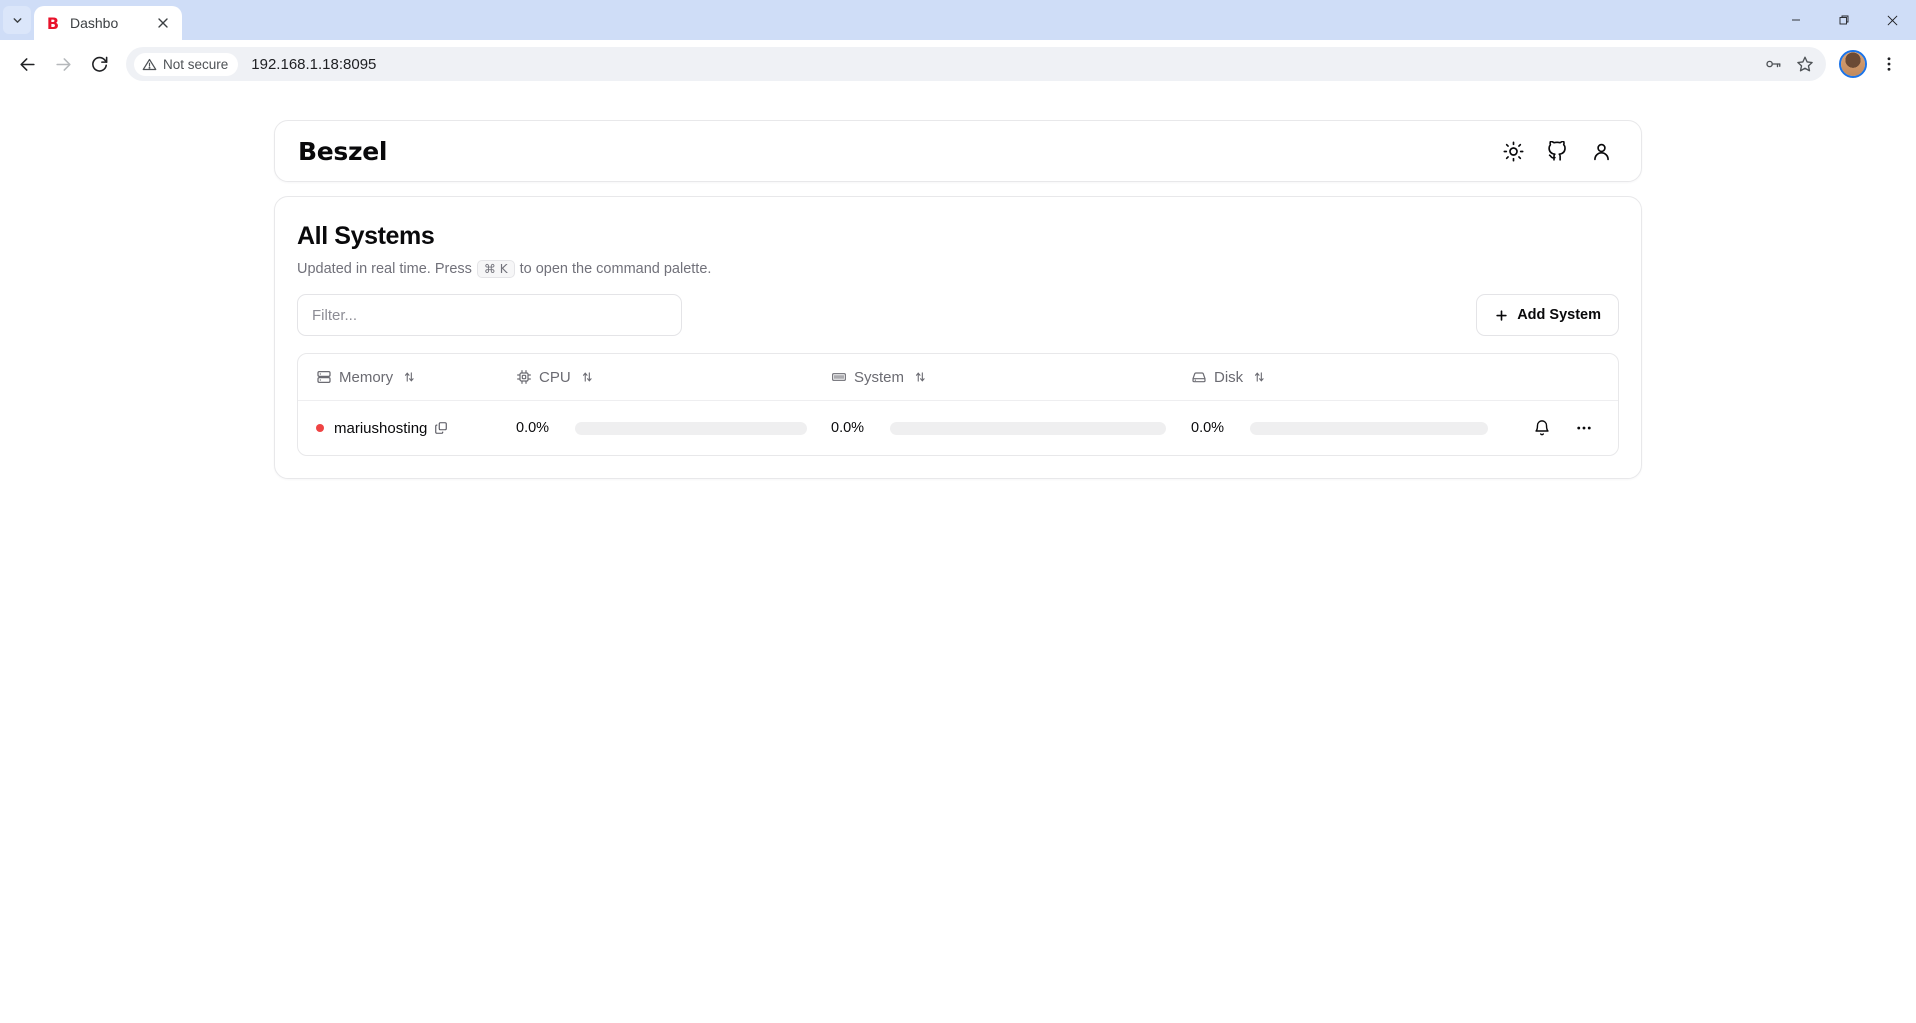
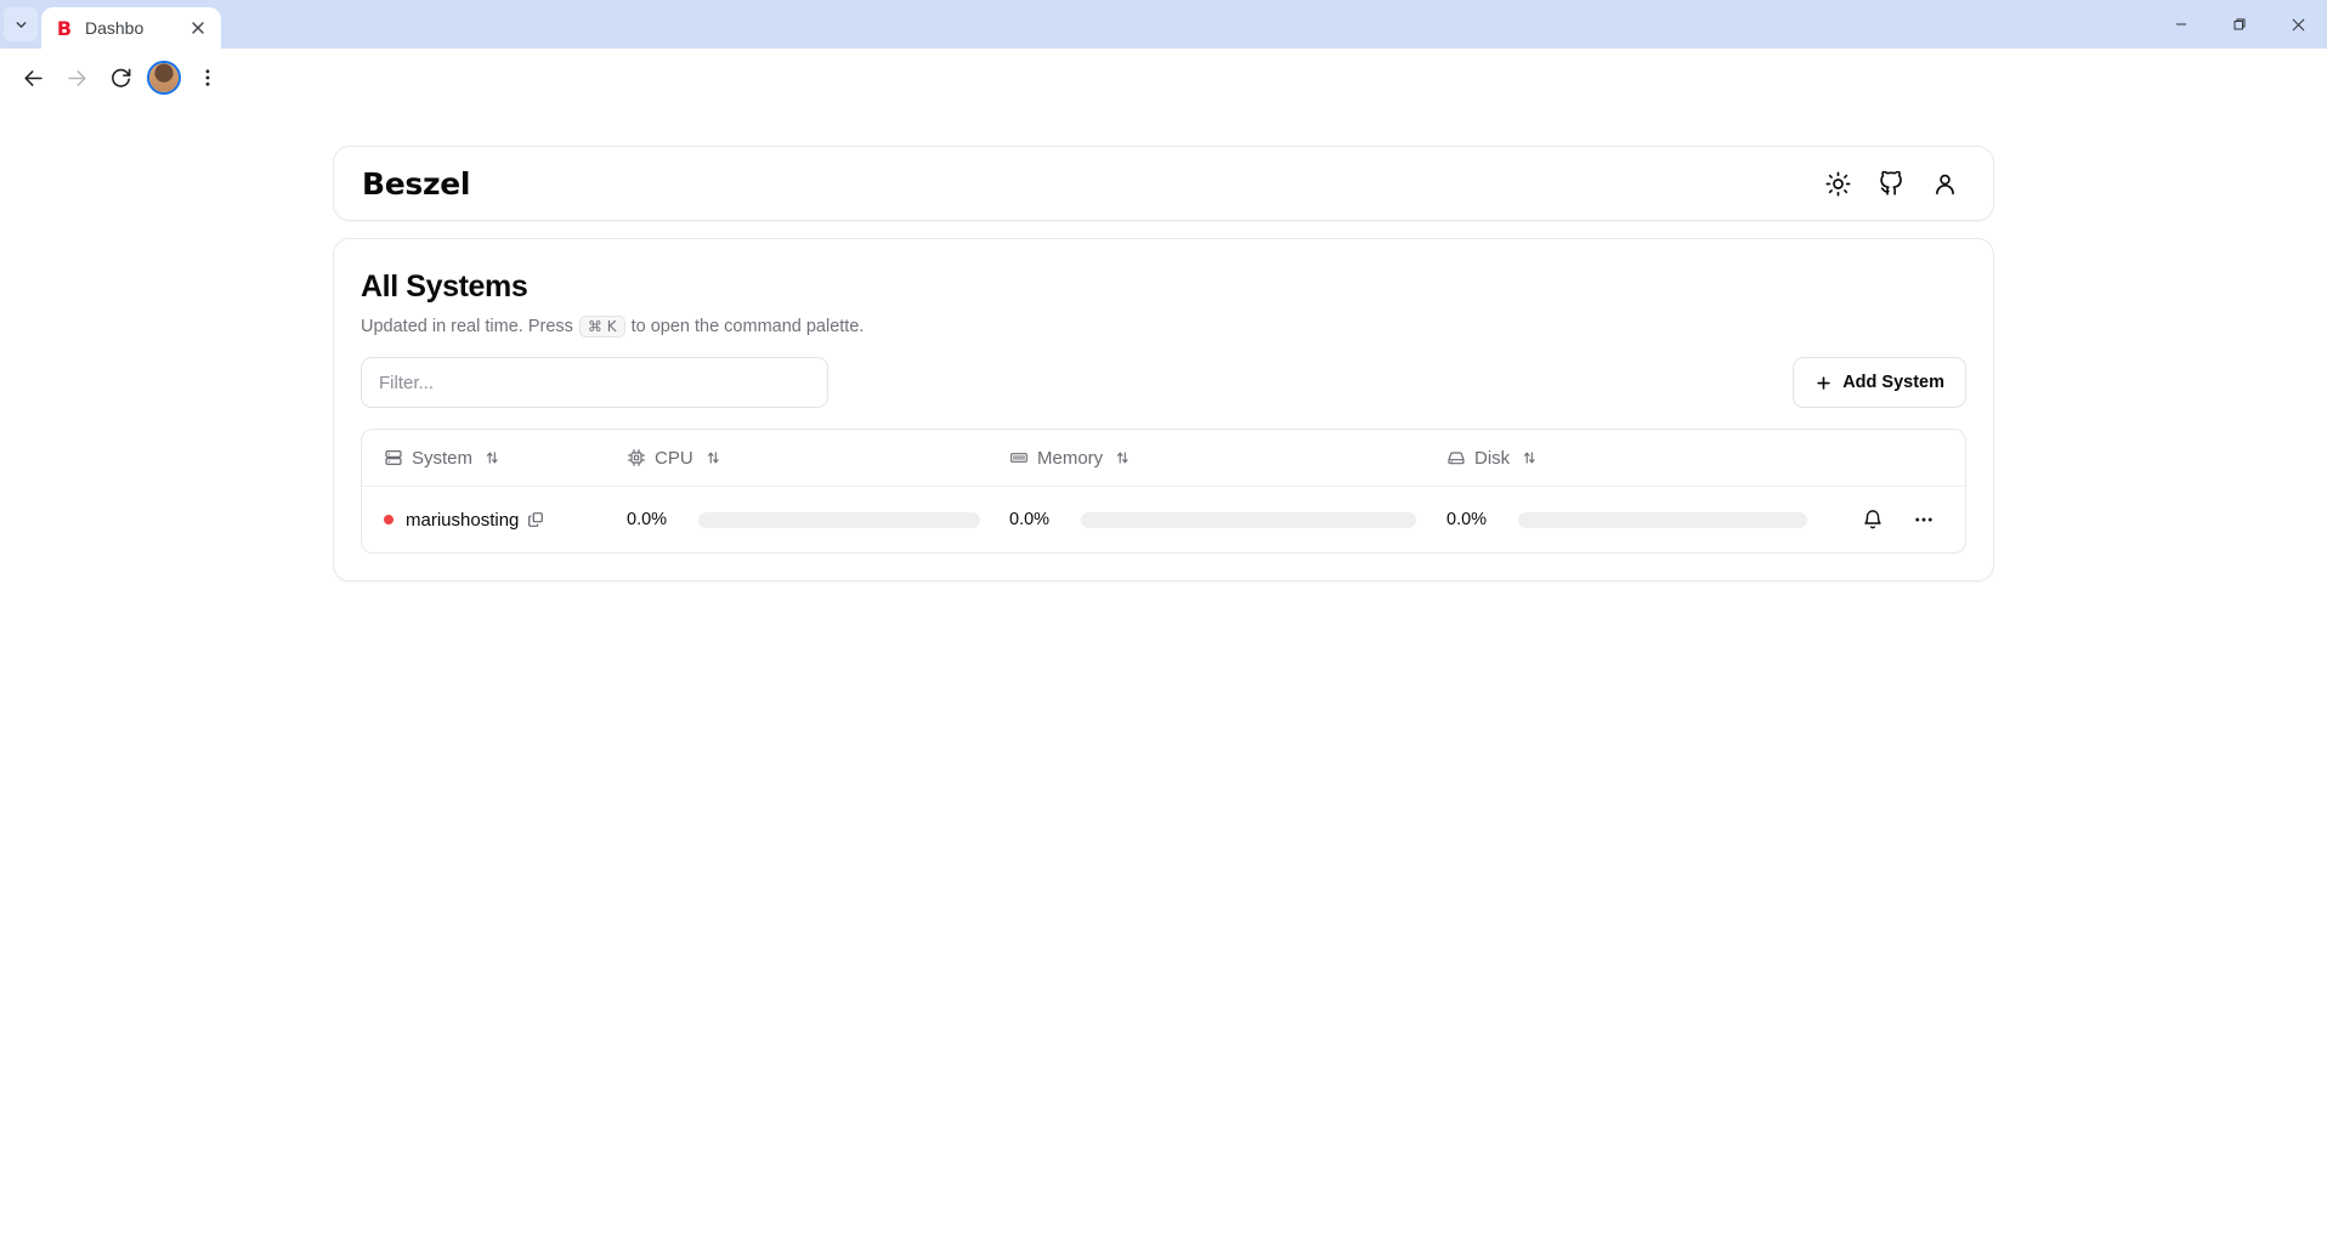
  B
  Dashbo
- Not secure
- 192.168.1.18:8095
  Beszel
  All Systems
  Updated in real time. Press
  ⌘ K
  to open the command palette.
  Filter...
  Add System
- Memory
+ System
  CPU
- System
+ Memory
  Disk
  mariushosting
  0.0%
  0.0%
  0.0%
